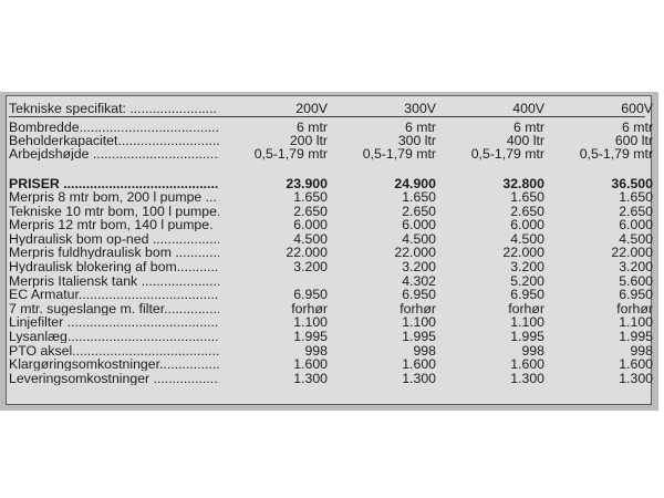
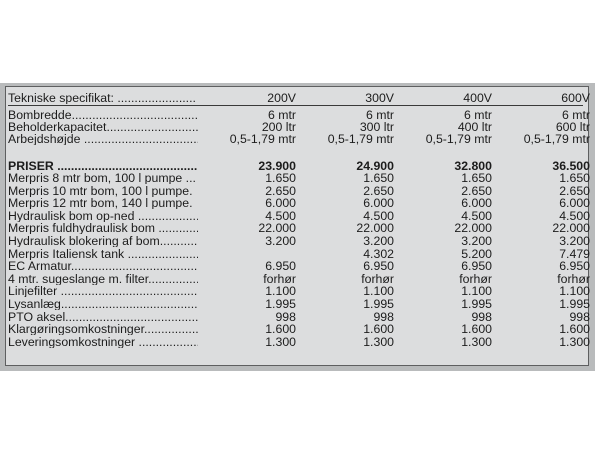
  Tekniske specifikat: .......................
  200V
  300V
  400V
  600V
  Bombredde.....................................
  6 mtr
  6 mtr
  6 mtr
  6 mtr
  Beholderkapacitet...........................
  200 ltr
  300 ltr
  400 ltr
  600 ltr
  Arbejdshøjde .................................
  0,5-1,79 mtr
  0,5-1,79 mtr
  0,5-1,79 mtr
  0,5-1,79 mtr
  PRISER .........................................
  23.900
  24.900
  32.800
  36.500
- Merpris 8 mtr bom, 200 l pumpe ...
+ Merpris 8 mtr bom, 100 l pumpe ...
  1.650
  1.650
  1.650
  1.650
- Tekniske 10 mtr bom, 100 l pumpe.
+ Merpris 10 mtr bom, 100 l pumpe.
  2.650
  2.650
  2.650
  2.650
  Merpris 12 mtr bom, 140 l pumpe.
  6.000
  6.000
  6.000
  6.000
  Hydraulisk bom op-ned ..................
  4.500
  4.500
  4.500
  4.500
  Merpris fuldhydraulisk bom ............
  22.000
  22.000
  22.000
  22.000
  Hydraulisk blokering af bom...........
  3.200
  3.200
  3.200
  3.200
  Merpris Italiensk tank .....................
  4.302
  5.200
- 5.600
+ 7.479
  EC Armatur.....................................
  6.950
  6.950
  6.950
  6.950
- 7 mtr. sugeslange m. filter...............
+ 4 mtr. sugeslange m. filter...............
  forhør
  forhør
  forhør
  forhør
  Linjefilter ........................................
  1.100
  1.100
  1.100
  1.100
  Lysanlæg........................................
  1.995
  1.995
  1.995
  1.995
  PTO aksel.......................................
  998
  998
  998
  998
  Klargøringsomkostninger................
  1.600
  1.600
  1.600
  1.600
  Leveringsomkostninger .................
  1.300
  1.300
  1.300
  1.300
